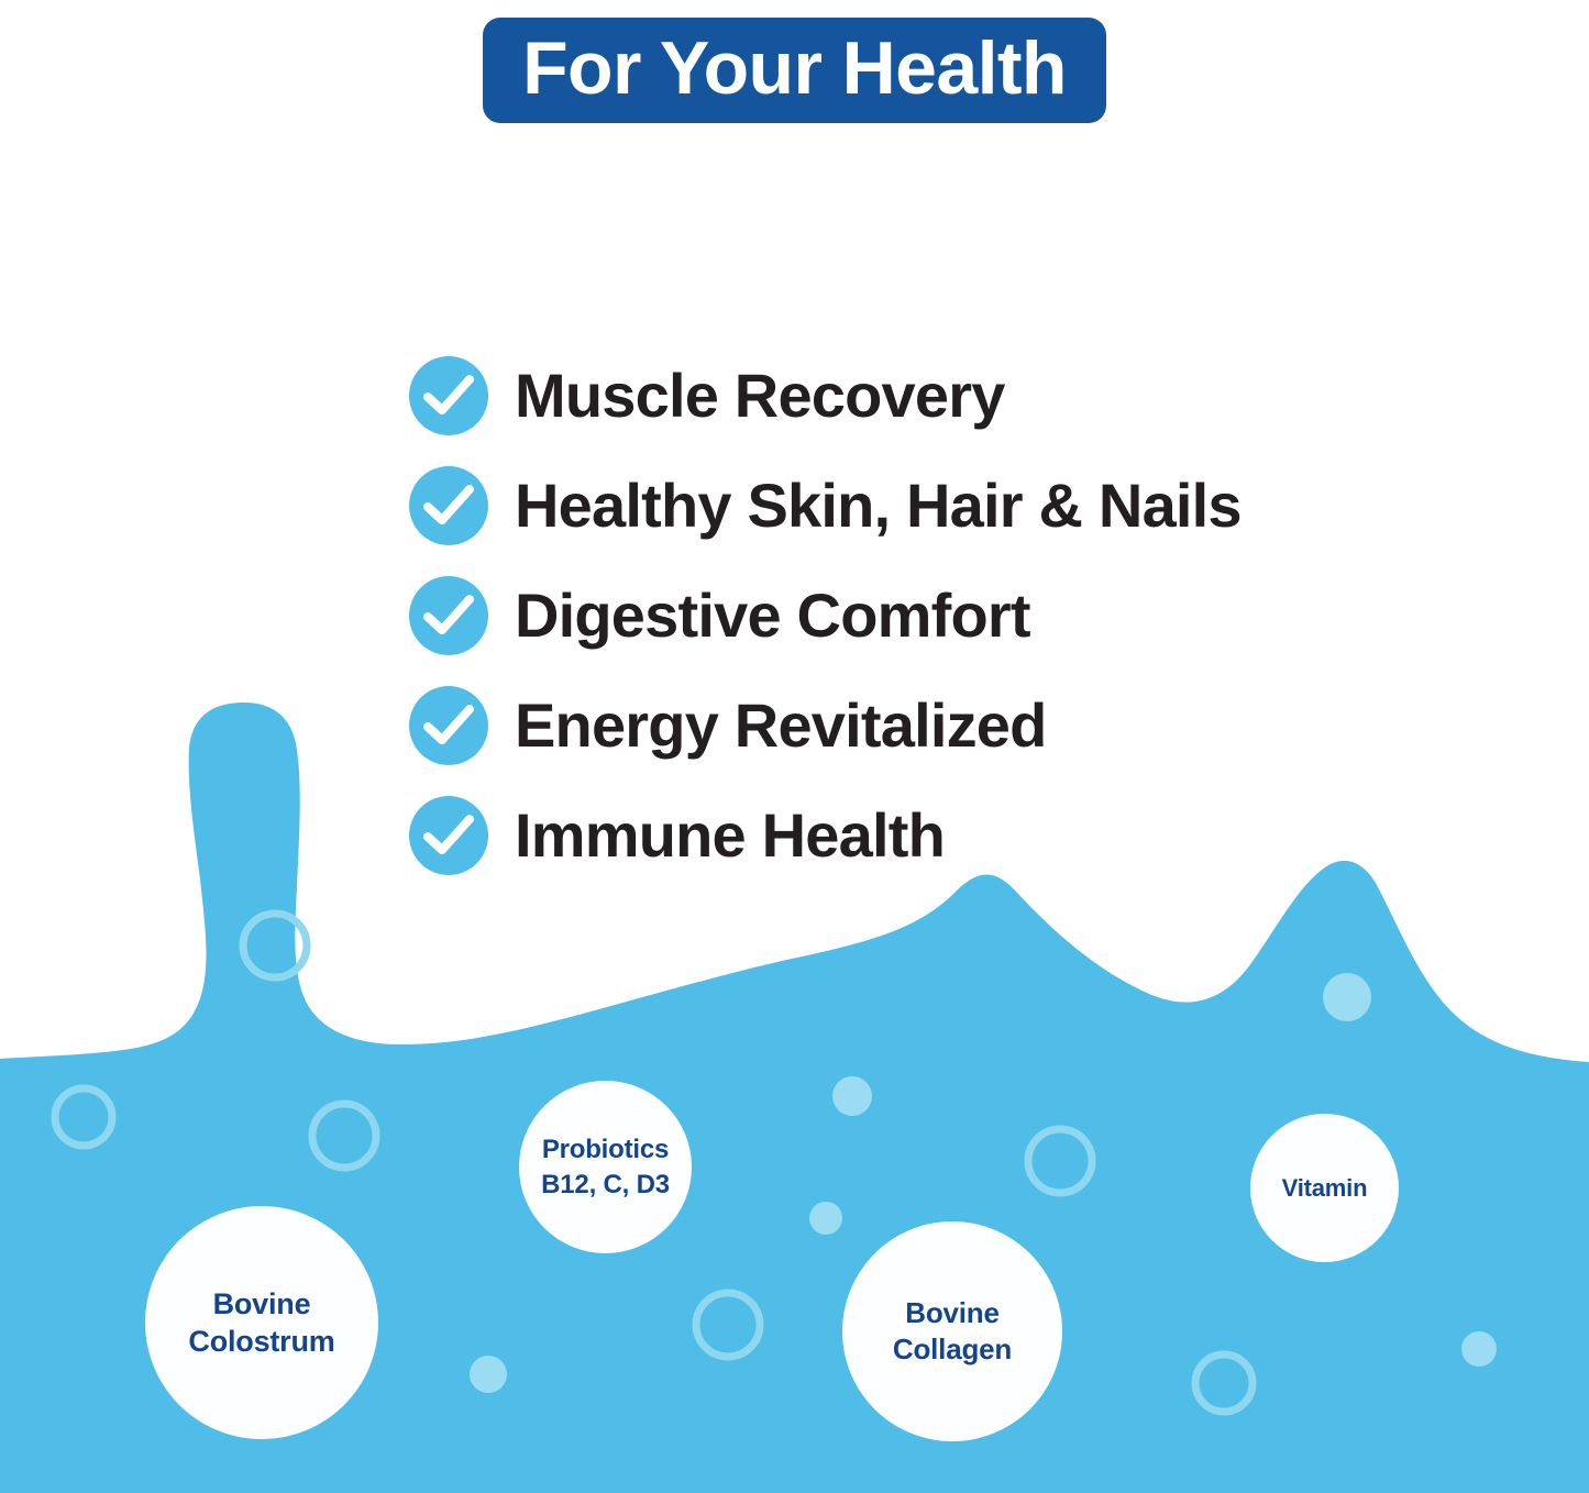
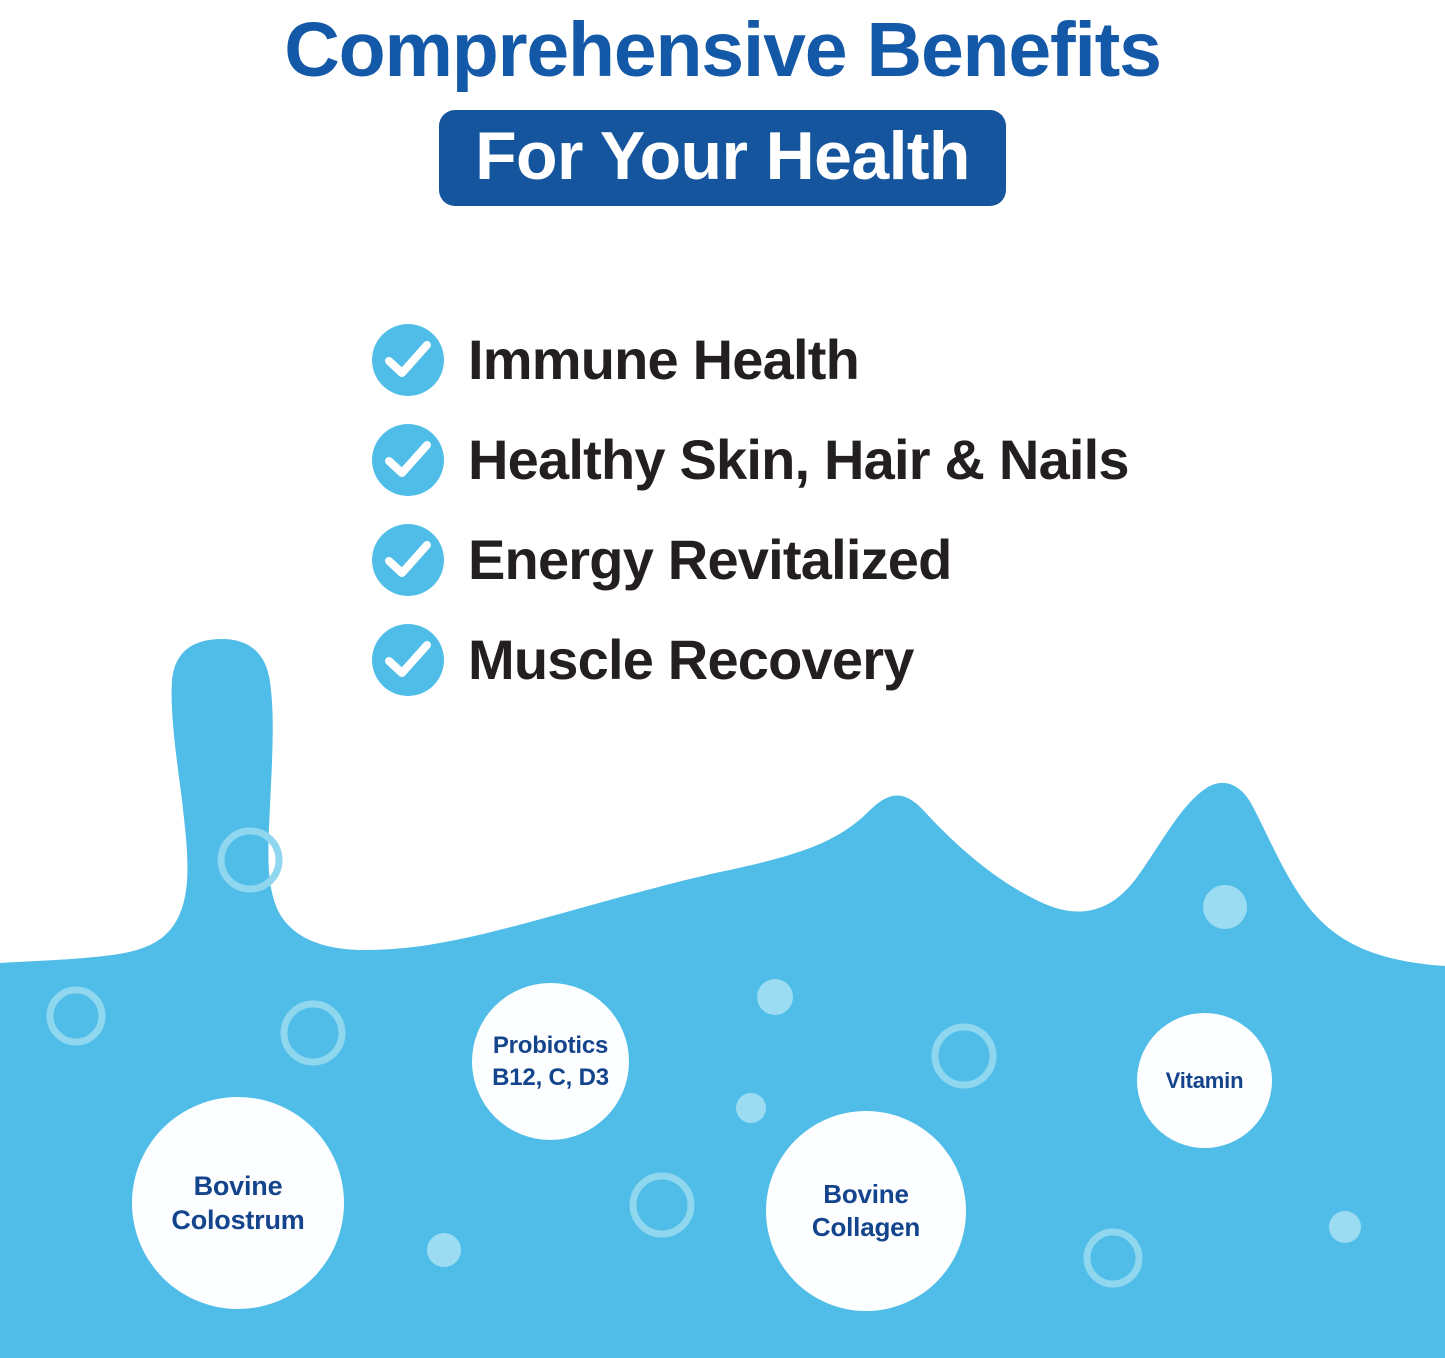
+ Comprehensive Benefits
  For Your Health
- Muscle Recovery
+ Immune Health
  Healthy Skin, Hair & Nails
- Digestive Comfort
  Energy Revitalized
- Immune Health
+ Muscle Recovery
  Bovine
  Colostrum
  Probiotics
  B12, C, D3
  Bovine
  Collagen
  Vitamin
